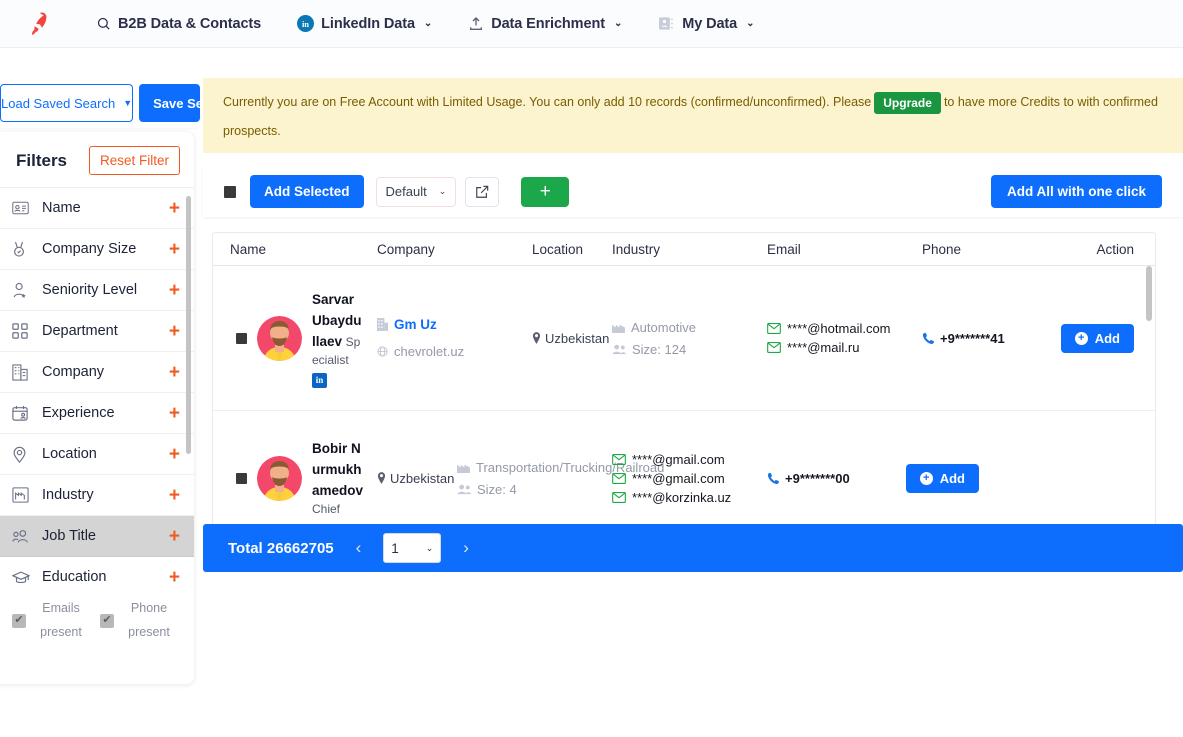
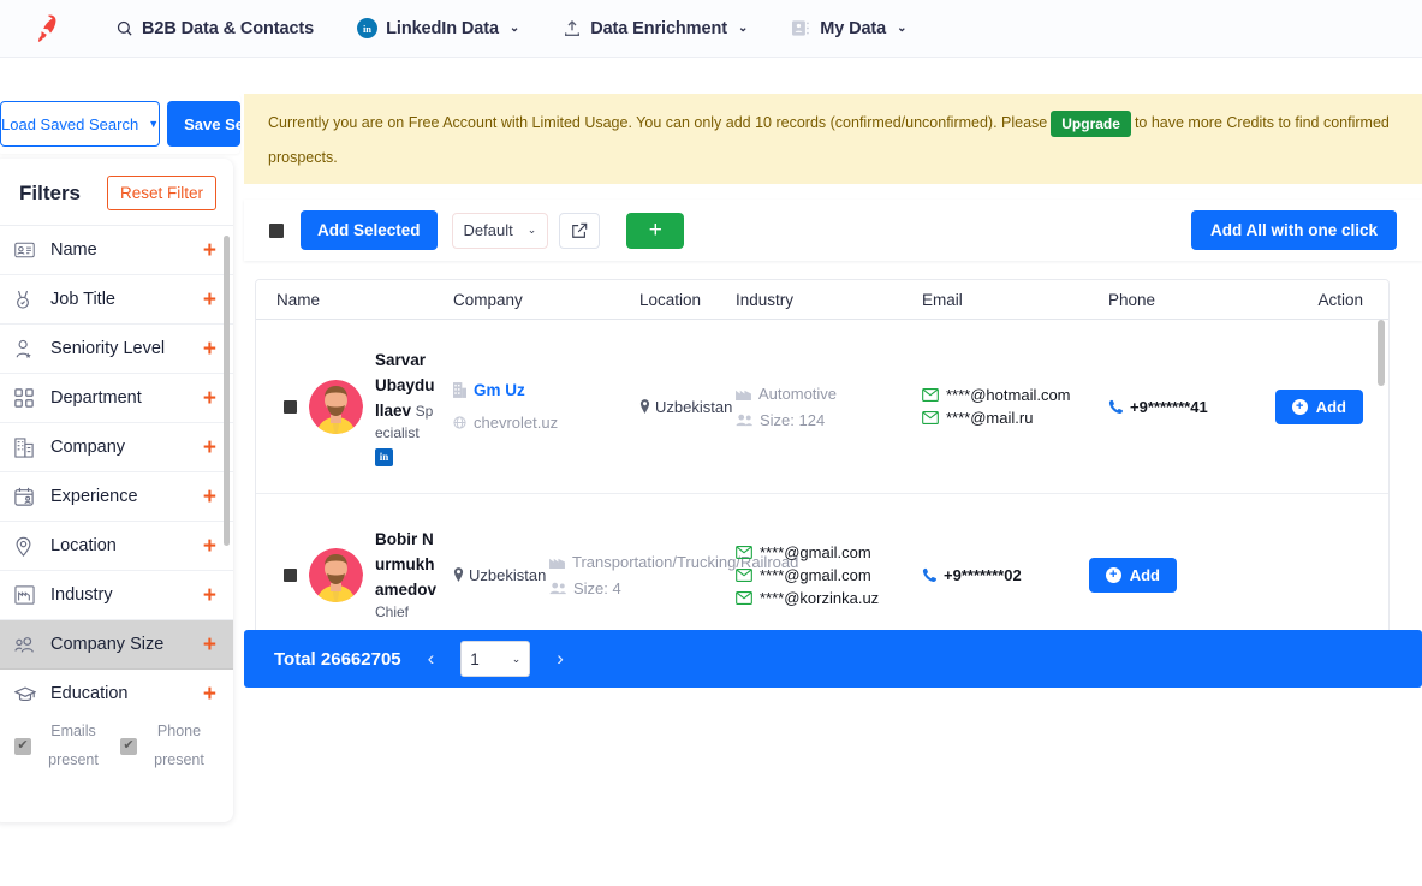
  B2B Data & Contacts
  in
  LinkedIn Data
  ⌄
  Data Enrichment
  ⌄
  My Data
  ⌄
  Load Saved Search
  ▼
  Filters
  Reset Filter
  Name
  +
- Company Size
+ Job Title
  +
  Seniority Level
  +
  Department
  +
  Company
  +
  Experience
  +
  Location
  +
  Industry
  +
- Job Title
+ Company Size
  +
  Education
  +
  ✔
  Emails present
  ✔
  Phone present
- Currently you are on Free Account with Limited Usage. You can only add 10 records (confirmed/unconfirmed). Please Upgrade to have more Credits to with confirmed prospects.
+ Currently you are on Free Account with Limited Usage. You can only add 10 records (confirmed/unconfirmed). Please Upgrade to have more Credits to find confirmed prospects.
  Add Selected
  Default
  ⌄
  +
  Add All with one click
  Name
  Company
  Location
  Industry
  Email
  Phone
  Action
  Sarvar Ubaydullaev Specialist
  in
  Gm Uz
  chevrolet.uz
  Uzbekistan
  Automotive
  Size: 124
  ****@hotmail.com
  ****@mail.ru
  +9*******41
  +
  Add
  Bobir Nurmukhamedov Chief
  Uzbekistan
  Transportation/Trucking/Railroad
  Size: 4
  ****@gmail.com
  ****@gmail.com
  ****@korzinka.uz
- +9*******00
+ +9*******02
  +
  Add
  Total 26662705
  ‹
  1
  ⌄
  ›
